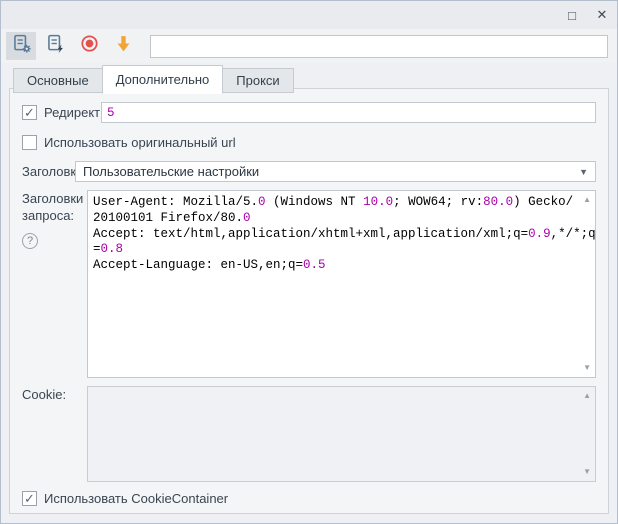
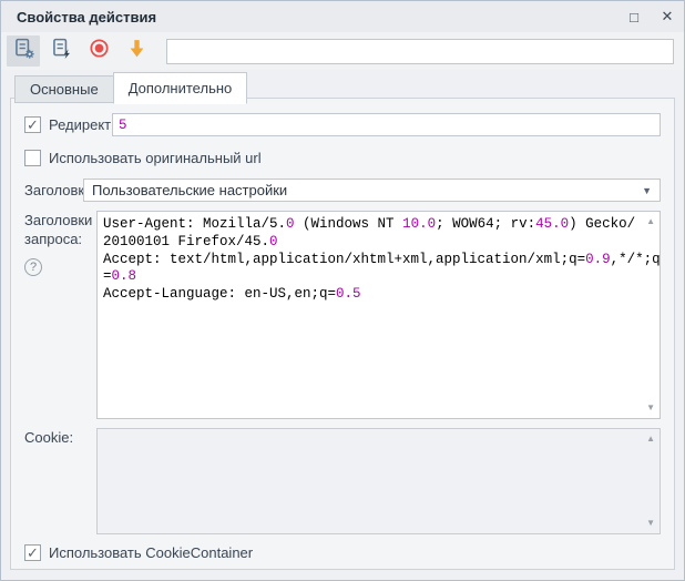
+ Свойства действия
  □
  ✕
  Основные
  Дополнительно
- Прокси
  ✓
  Редирект
  5
  Использовать оригинальный url
  Заголовк
  Пользовательские настройки
  ▼
  Заголовки
  запроса:
  ?
- User-Agent: Mozilla/5.0 (Windows NT 10.0; WOW64; rv:80.0) Gecko/
+ User-Agent: Mozilla/5.0 (Windows NT 10.0; WOW64; rv:45.0) Gecko/
- 20100101 Firefox/80.0
+ 20100101 Firefox/45.0
  Accept: text/html,application/xhtml+xml,application/xml;q=0.9,*/*;q
  =0.8
  Accept-Language: en-US,en;q=0.5
  ▲
  ▼
  Cookie:
  ▲
  ▼
  ✓
  Использовать CookieContainer
